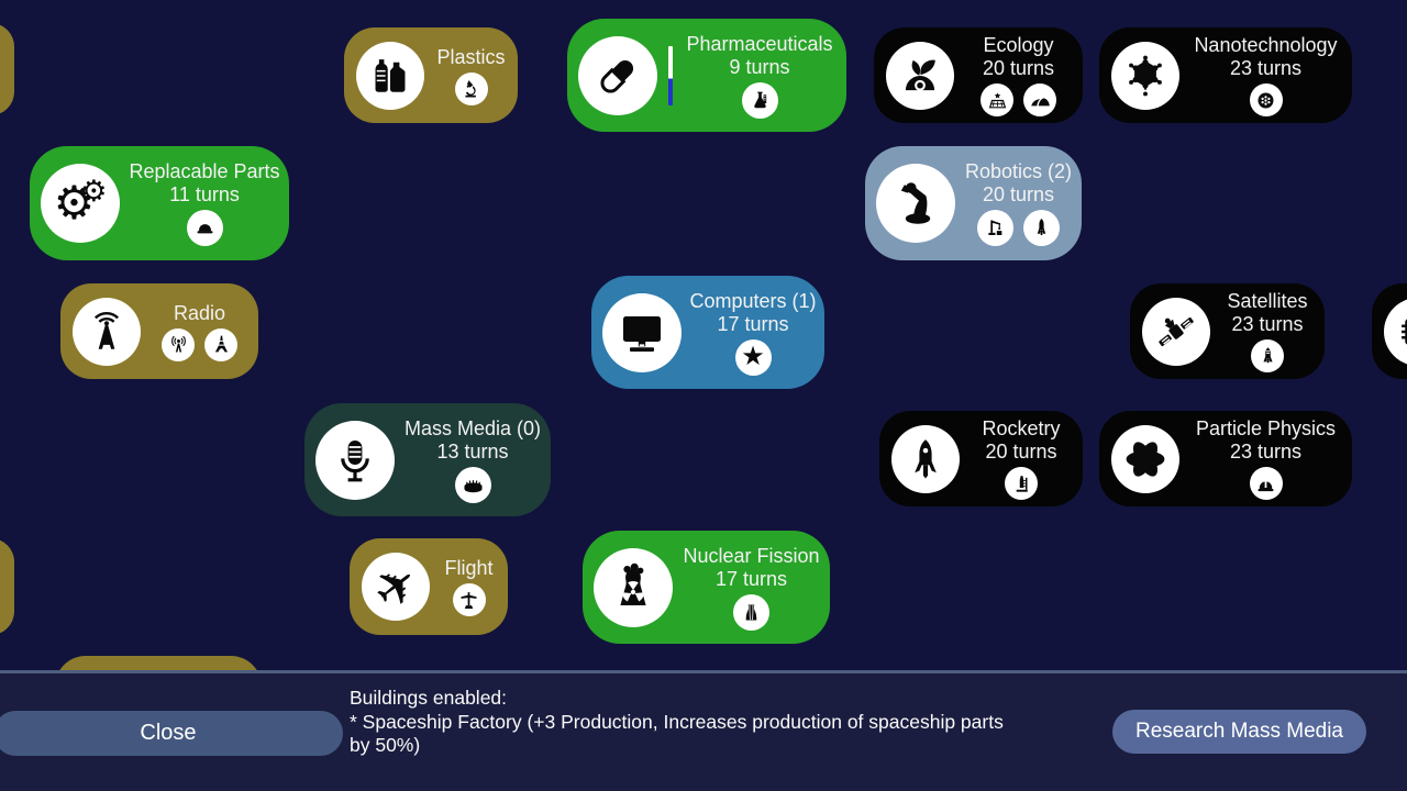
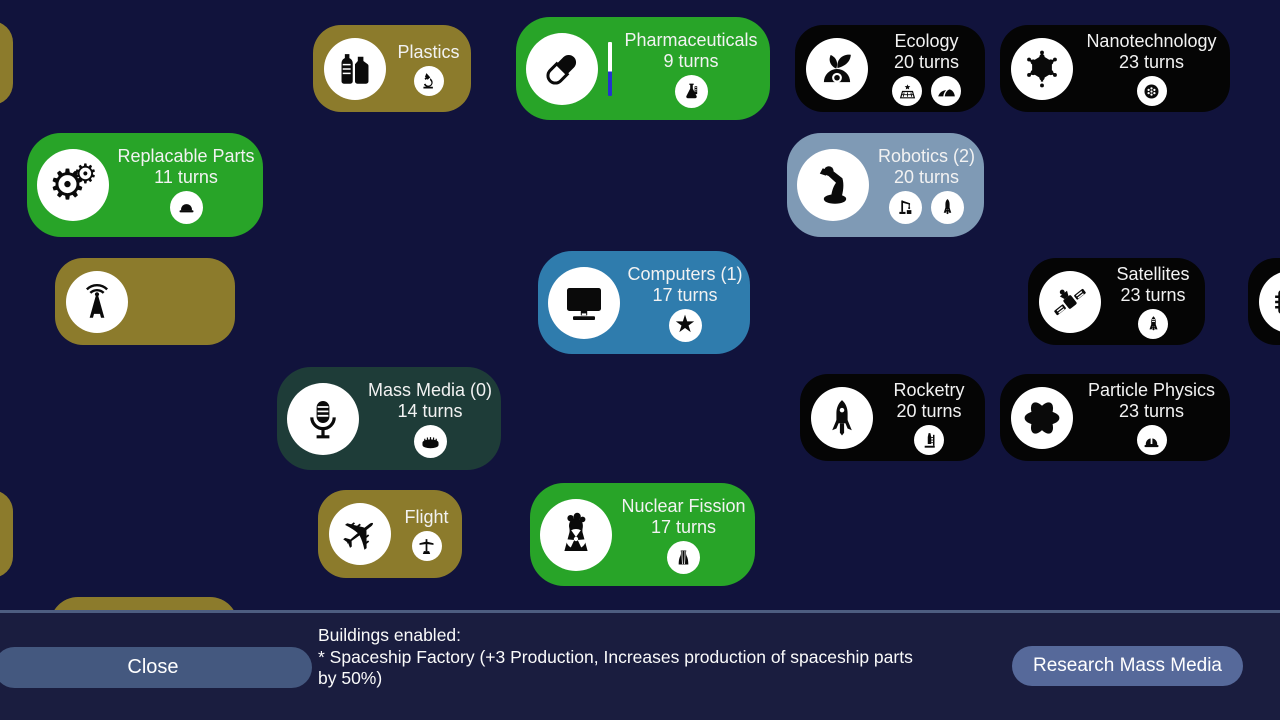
  Plastics
  Pharmaceuticals
  9 turns
  Ecology
  20 turns
  Nanotechnology
  23 turns
  ⚙
  ⚙
  Replacable Parts
  11 turns
  Robotics (2)
  20 turns
- Radio
  Computers (1)
  17 turns
  ★
  Satellites
  23 turns
  Mass Media (0)
- 13 turns
+ 14 turns
  Rocketry
  20 turns
  Particle Physics
  23 turns
  Flight
  Nuclear Fission
  17 turns
  Close
  Buildings enabled:
  * Spaceship Factory (+3 Production, Increases production of spaceship parts
  by 50%)
  Research Mass Media
